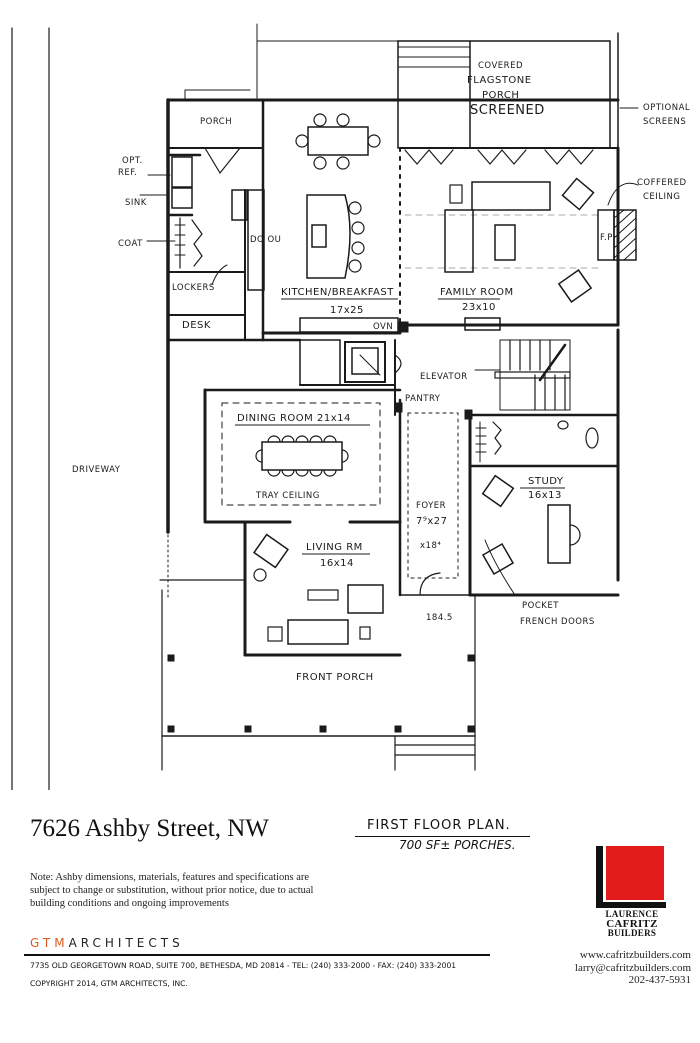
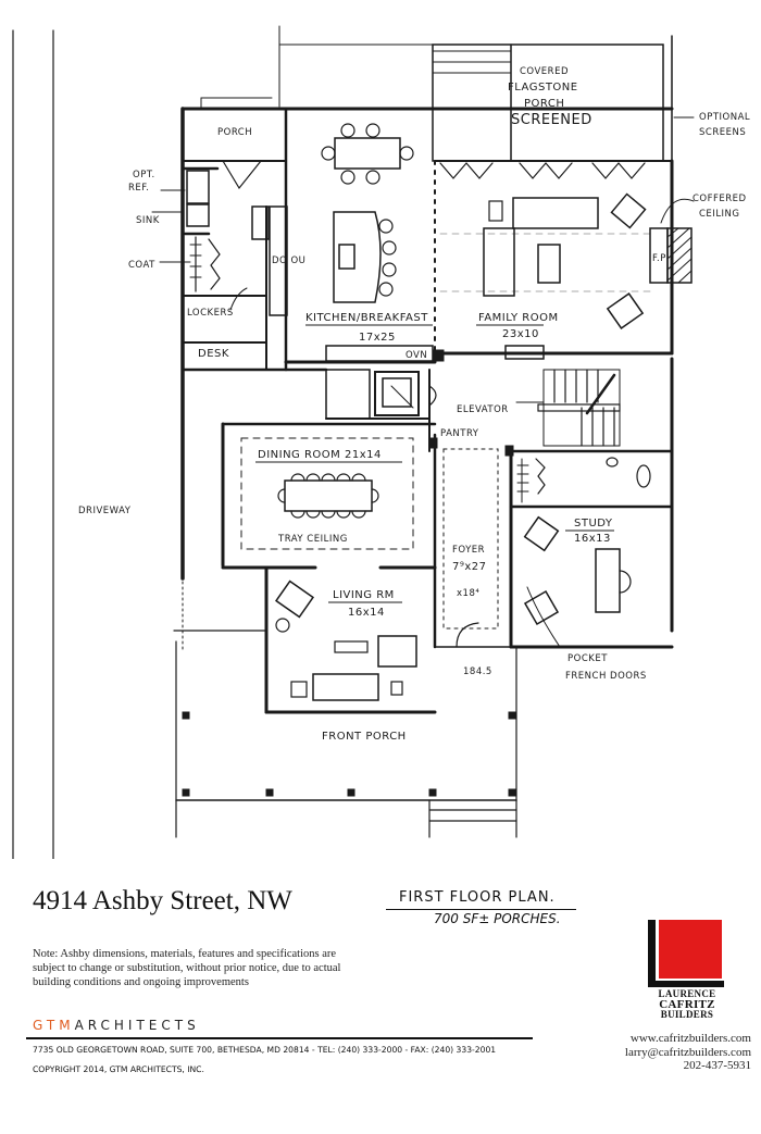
  COVERED
  FLAGSTONE
  PORCH
  SCREENED
  OPTIONAL
  SCREENS
  COFFERED
  CEILING
  F.P
  PORCH
  OPT.
  REF.
  SINK
  COAT
  LOCKERS
  DESK
  DO OU
  OVN
  KITCHEN/BREAKFAST
  17x25
  FAMILY ROOM
  23x10
  ELEVATOR
  PANTRY
  DINING ROOM 21x14
  TRAY CEILING
  DRIVEWAY
  FOYER
  7⁹x27
  x18⁴
  STUDY
  16x13
  LIVING RM
  16x14
  184.5
  POCKET
  FRENCH DOORS
  FRONT PORCH
- 7626 Ashby Street, NW
+ 4914 Ashby Street, NW
  Note: Ashby dimensions, materials, features and specifications are subject to change or substitution, without prior notice, due to actual building conditions and ongoing improvements
  FIRST FLOOR PLAN.
  700 SF± PORCHES.
  LAURENCE
  CAFRITZ
  BUILDERS
  GTMARCHITECTS
  7735 OLD GEORGETOWN ROAD, SUITE 700, BETHESDA, MD 20814 - TEL: (240) 333-2000 - FAX: (240) 333-2001
  COPYRIGHT 2014, GTM ARCHITECTS, INC.
  www.cafritzbuilders.com
  larry@cafritzbuilders.com
  202-437-5931
